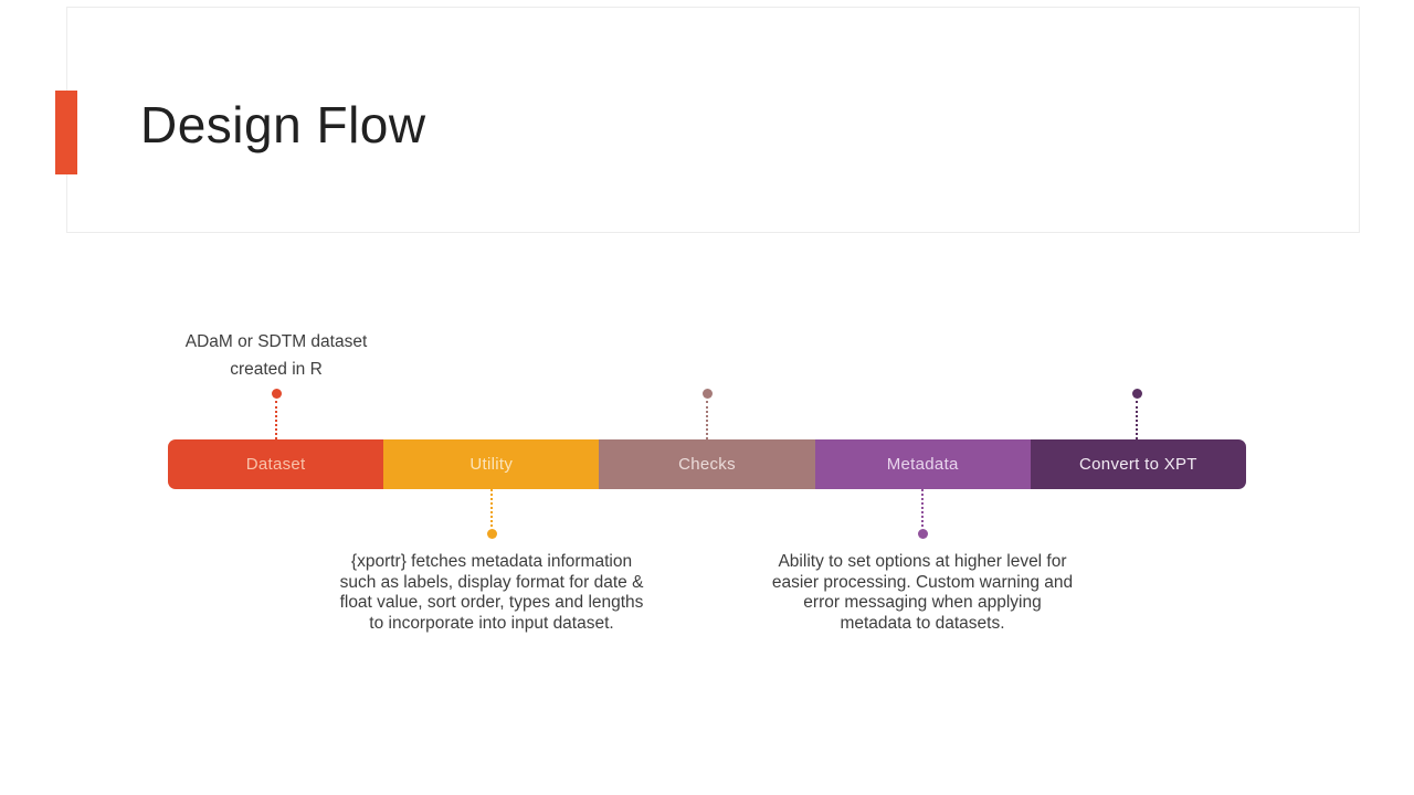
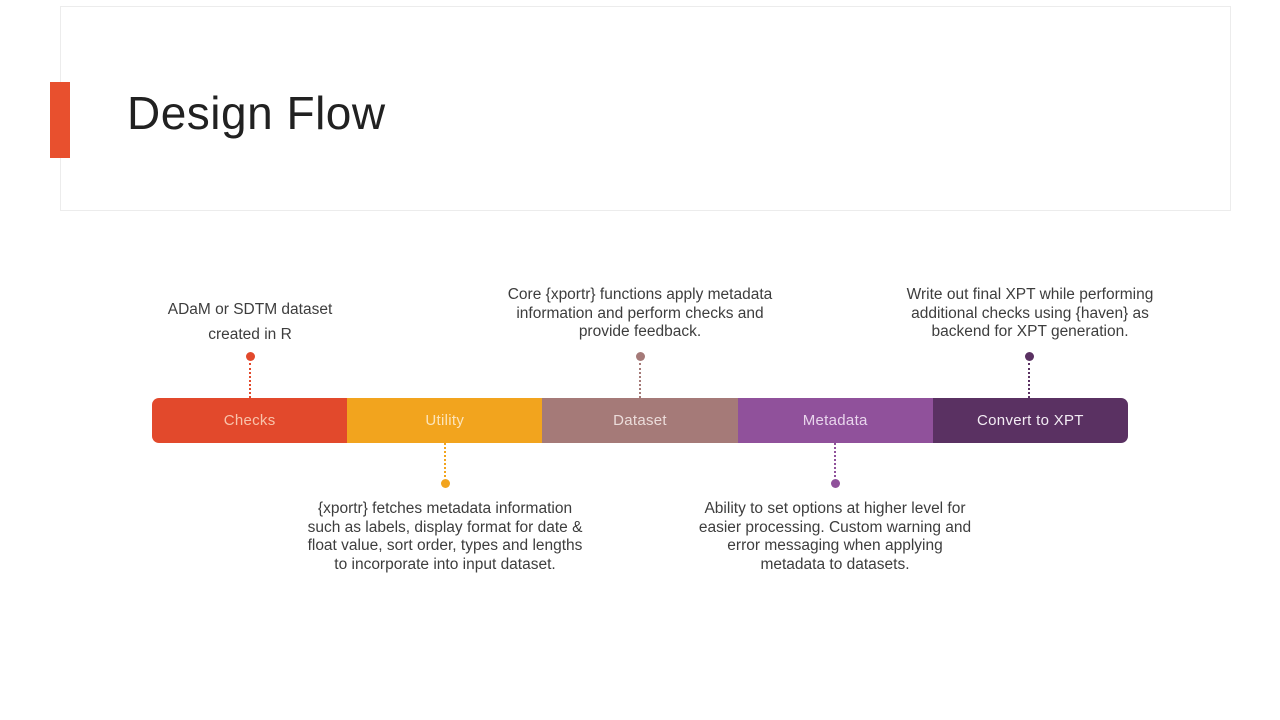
  Design Flow
  ADaM or SDTM dataset
  created in R
+ Core {xportr} functions apply metadata
+ information and perform checks and
+ provide feedback.
+ Write out final XPT while performing
+ additional checks using {haven} as
+ backend for XPT generation.
- Dataset
+ Checks
  Utility
- Checks
+ Dataset
  Metadata
  Convert to XPT
  {xportr} fetches metadata information
  such as labels, display format for date &
  float value, sort order, types and lengths
  to incorporate into input dataset.
  Ability to set options at higher level for
  easier processing. Custom warning and
  error messaging when applying
  metadata to datasets.
